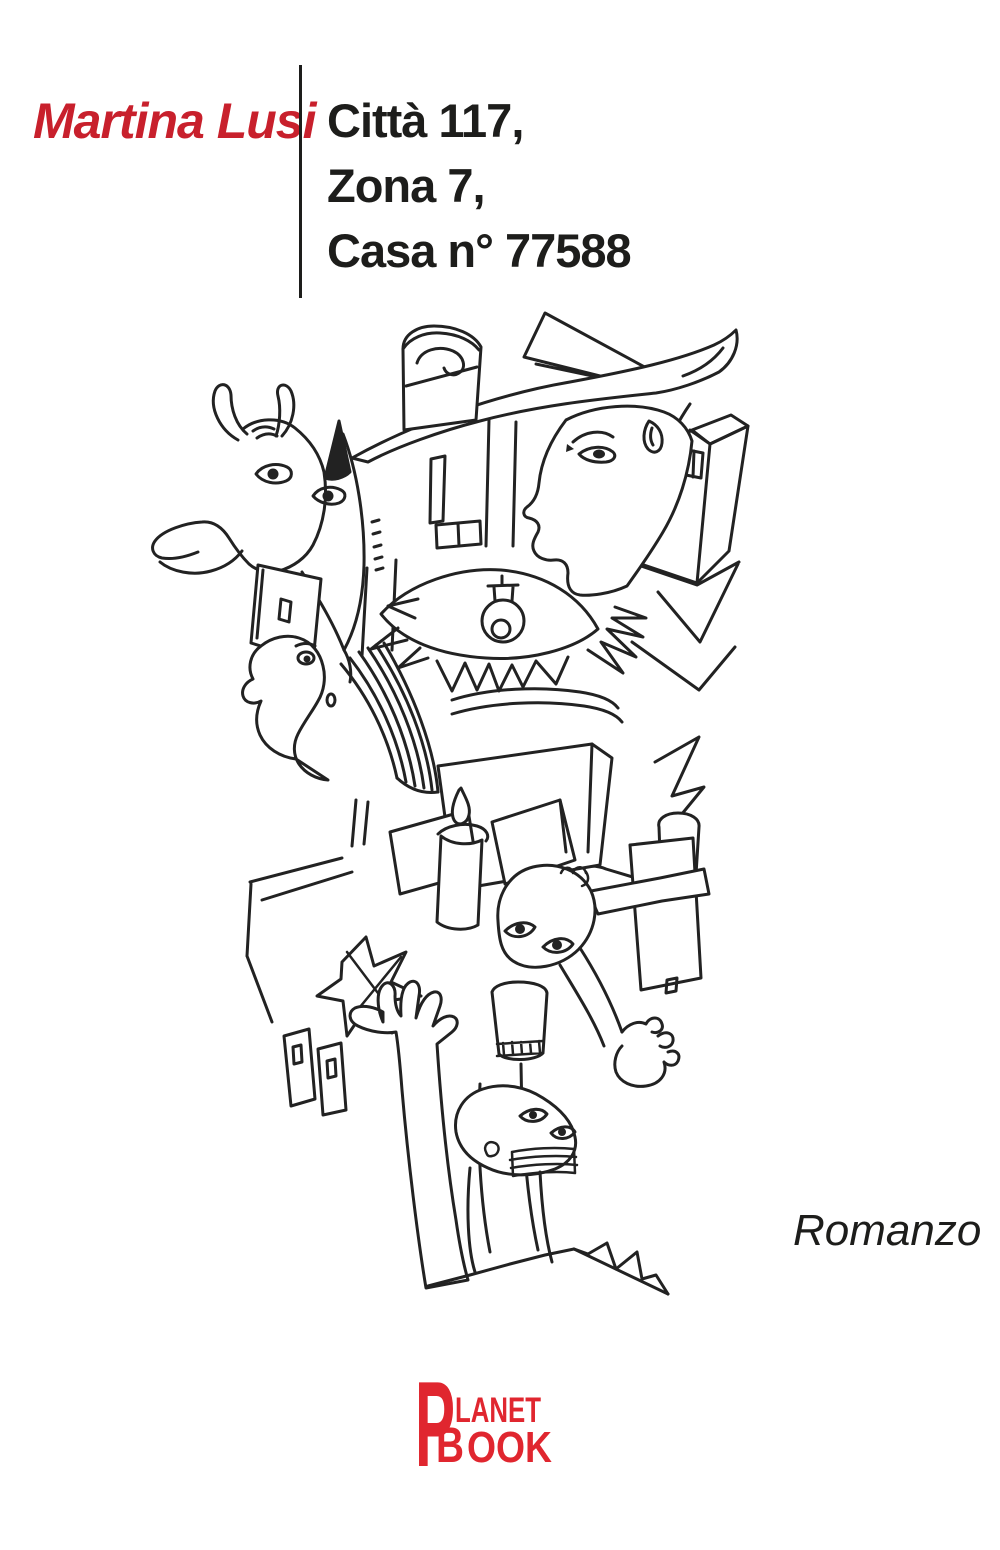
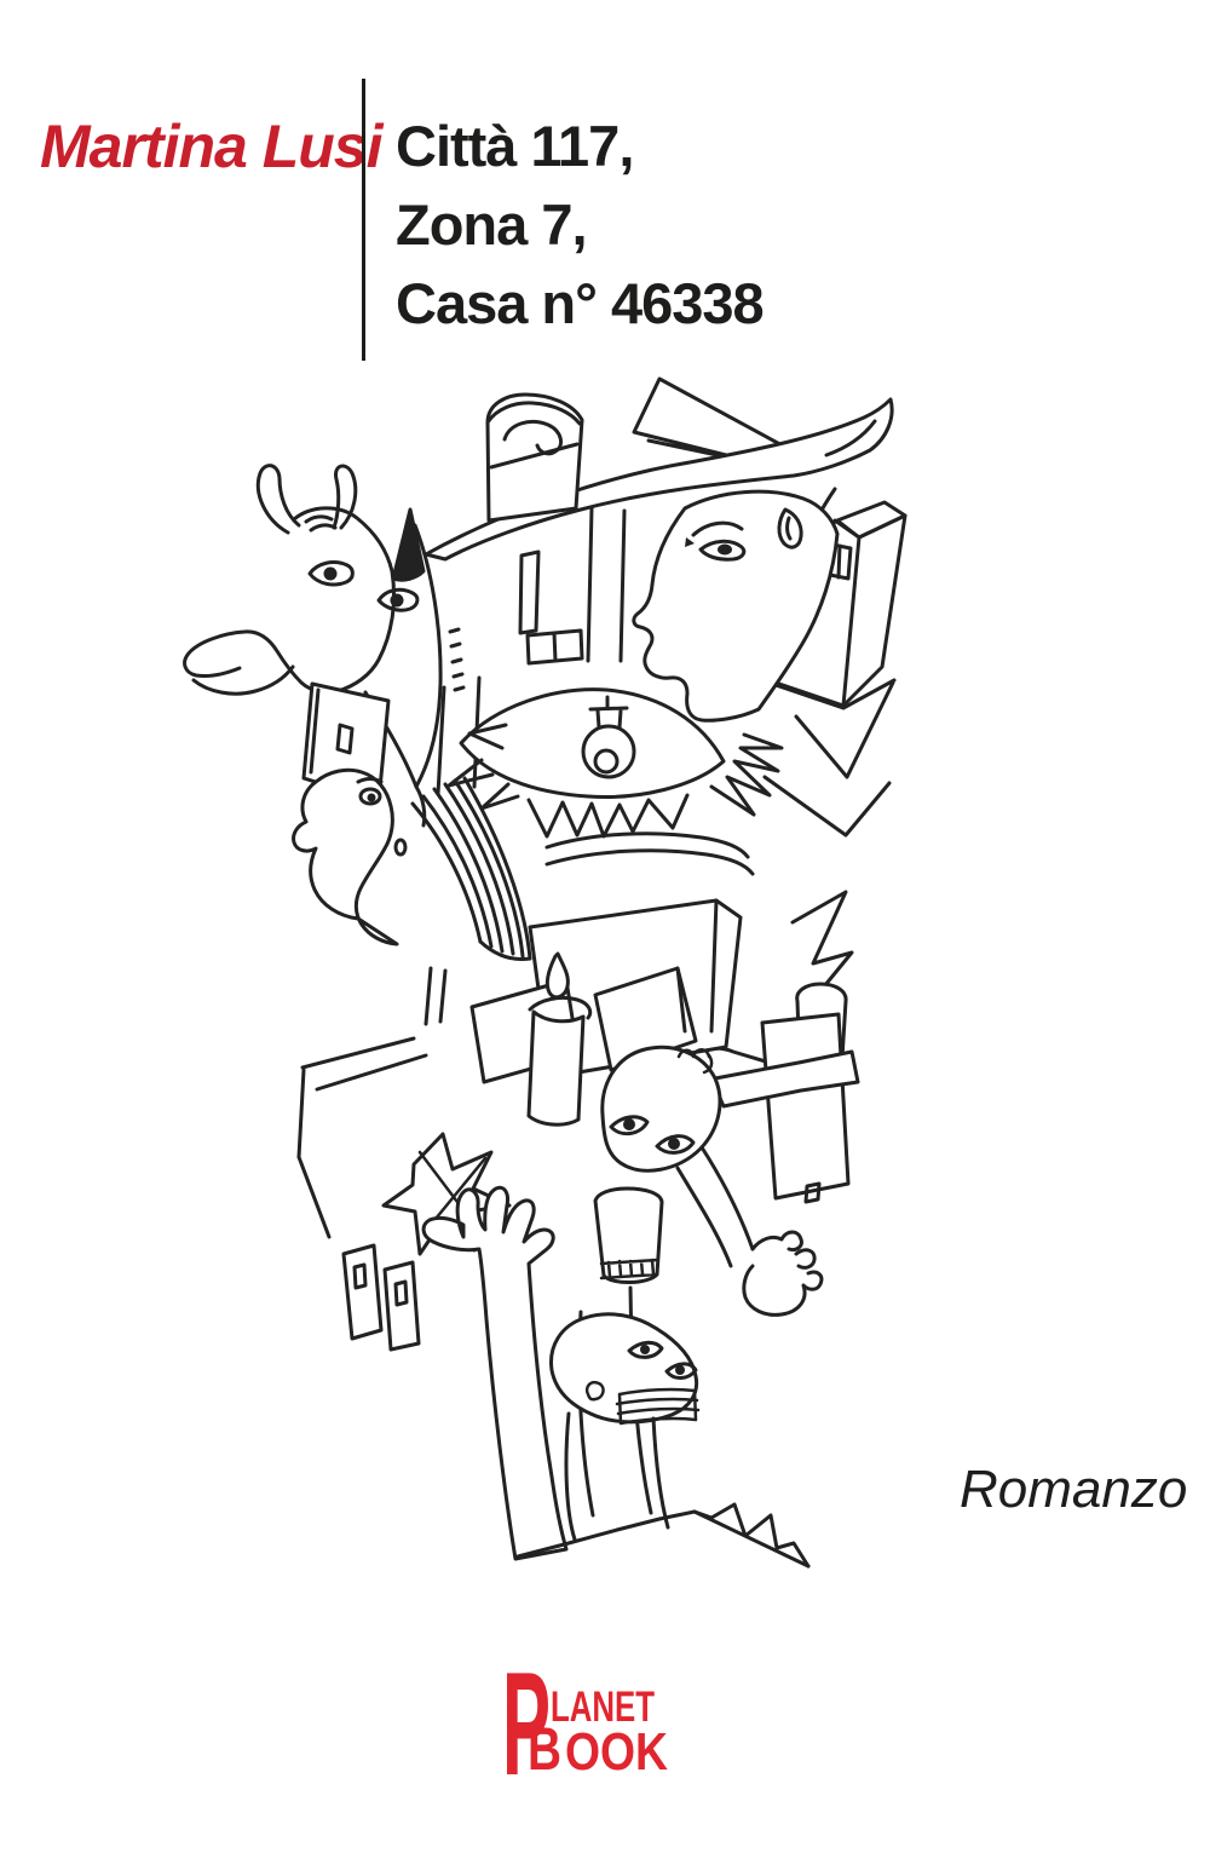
  Martina Lusi
  Città 117,
  Zona 7,
- Casa n° 77588
+ Casa n° 46338
  Romanzo
  P
  LANET
  B
  OOK
